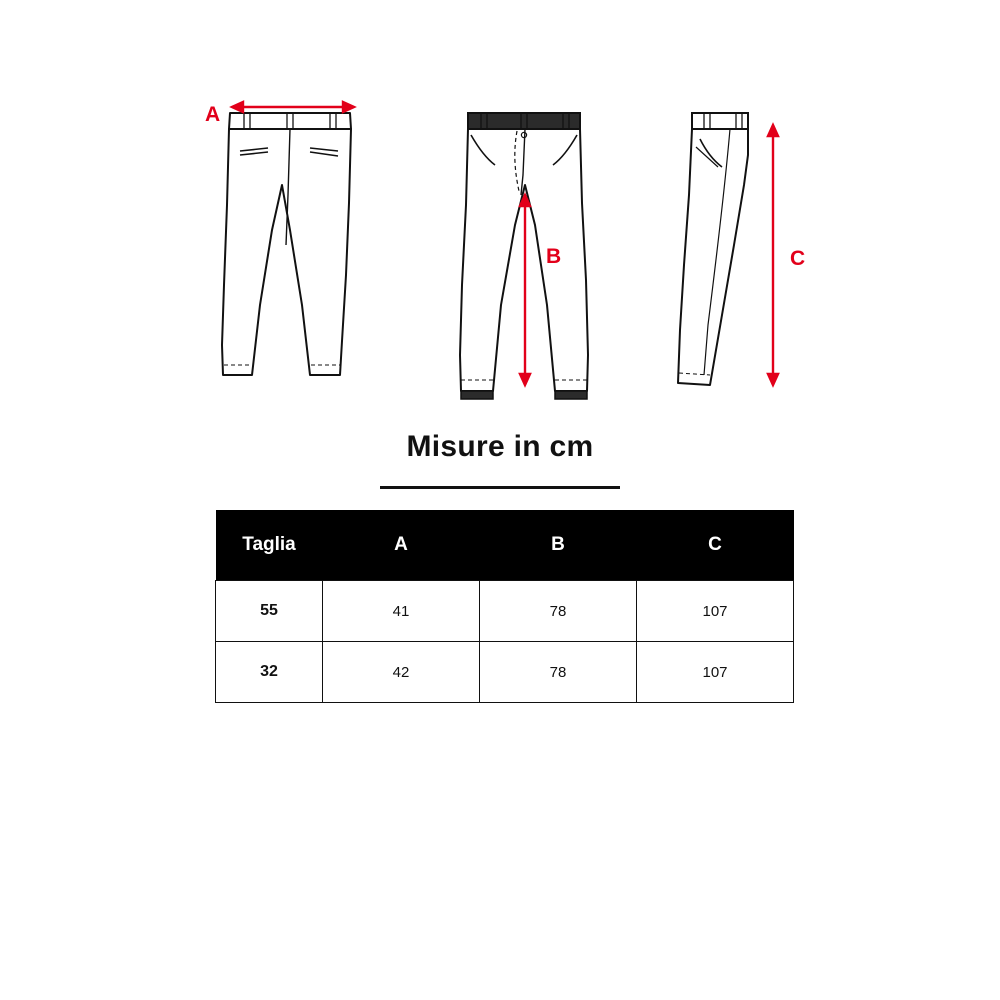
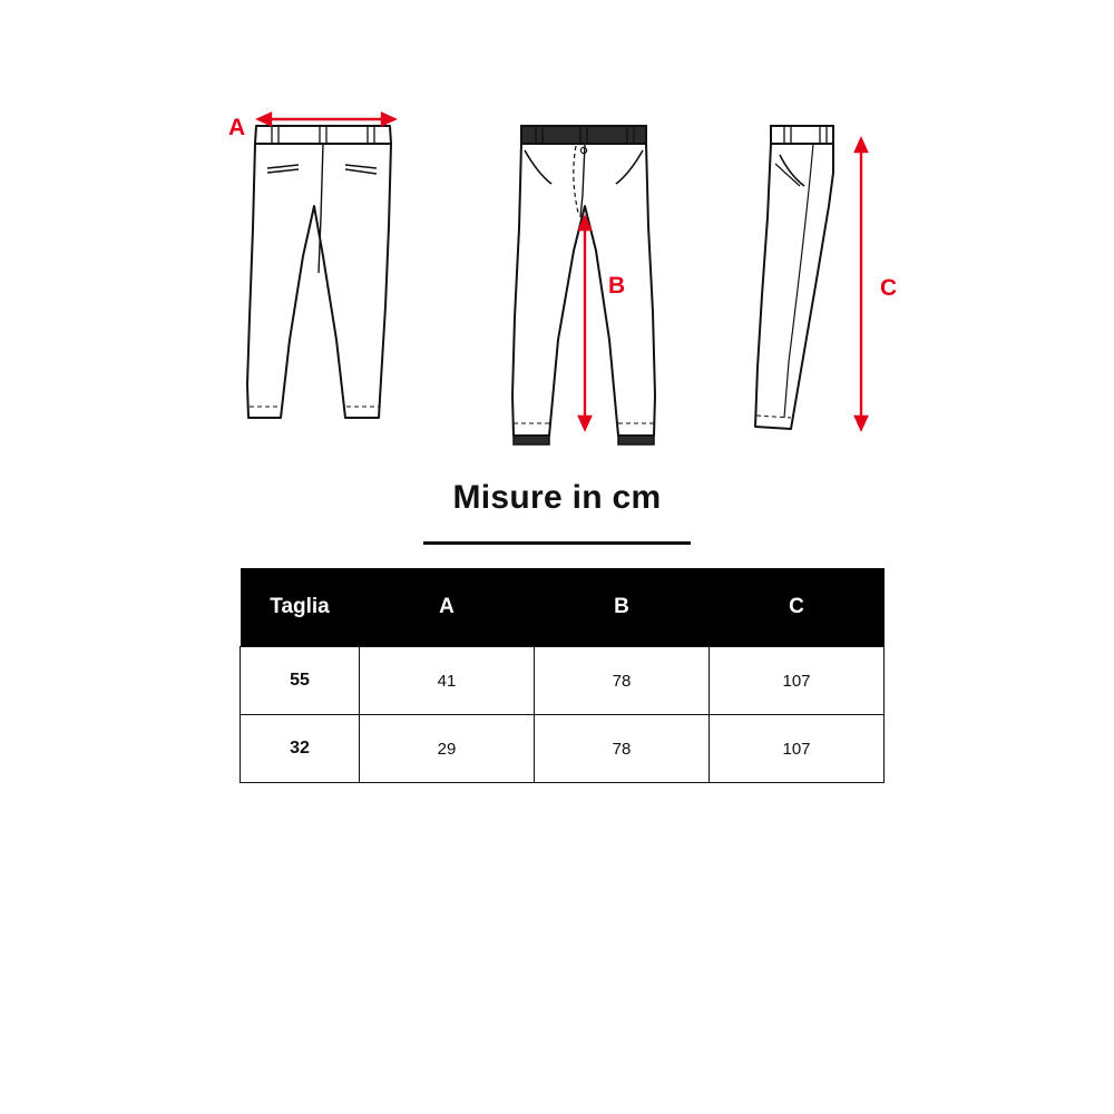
  A
  B
  C
  Misure in cm
  Taglia	A	B	C
  55	41	78	107
- 32	42	78	107
+ 32	29	78	107
